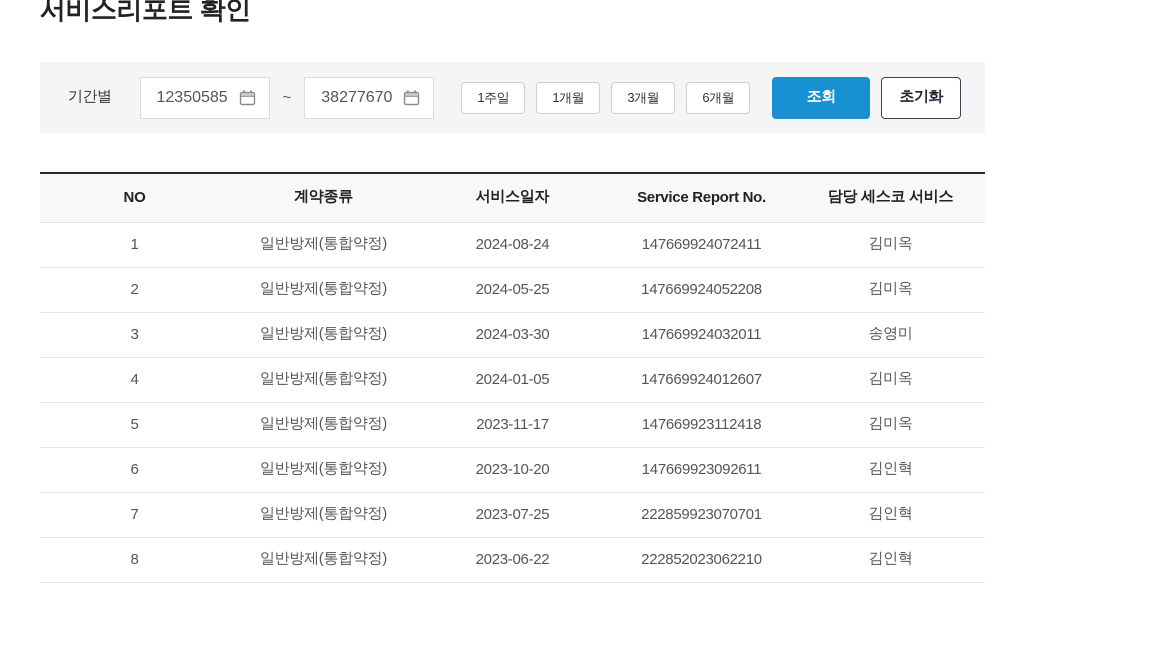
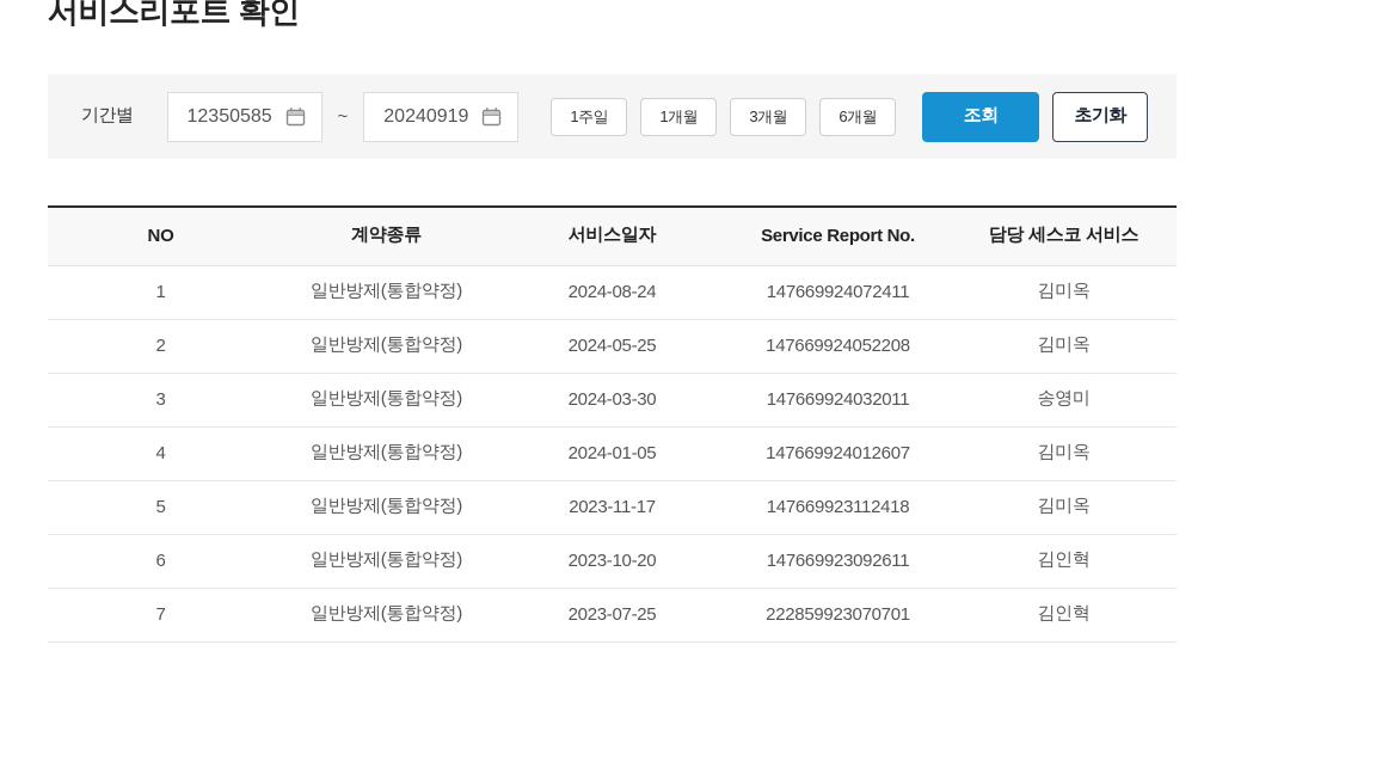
  서비스리포트 확인
  기간별
  12350585
  ~
- 38277670
+ 20240919
  1주일
  1개월
  3개월
  6개월
  조회
  초기화
  NO	계약종류	서비스일자	Service Report No.	담당 세스코 서비스
  1	일반방제(통합약정)	2024-08-24	147669924072411	김미옥
  2	일반방제(통합약정)	2024-05-25	147669924052208	김미옥
  3	일반방제(통합약정)	2024-03-30	147669924032011	송영미
  4	일반방제(통합약정)	2024-01-05	147669924012607	김미옥
  5	일반방제(통합약정)	2023-11-17	147669923112418	김미옥
  6	일반방제(통합약정)	2023-10-20	147669923092611	김인혁
  7	일반방제(통합약정)	2023-07-25	222859923070701	김인혁
- 8	일반방제(통합약정)	2023-06-22	222852023062210	김인혁
